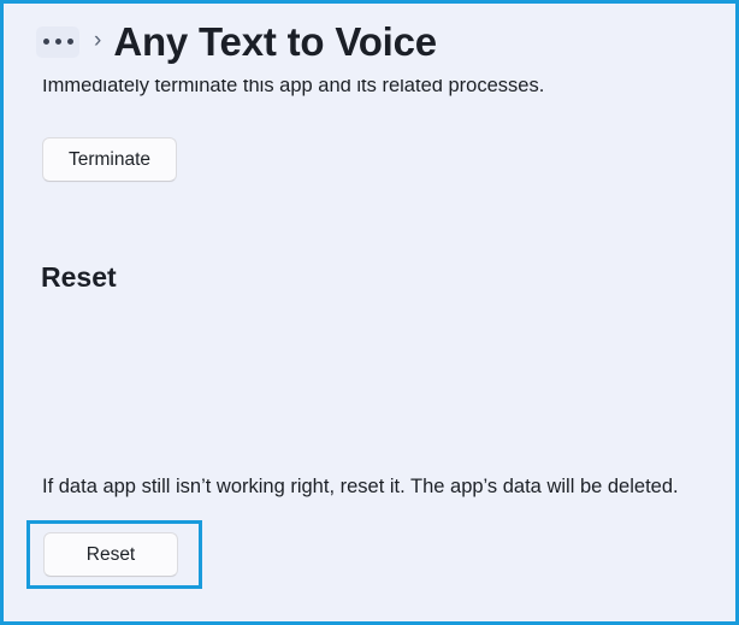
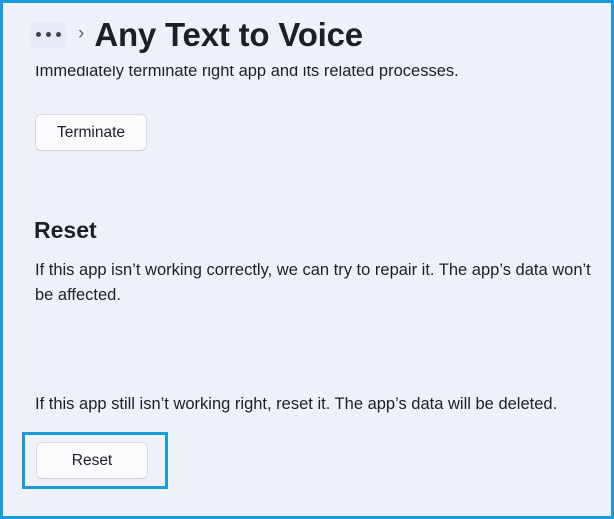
- Immediately terminate this app and its related processes.
+ Immediately terminate right app and its related processes.
  Terminate
  Reset
+ If this app isn’t working correctly, we can try to repair it. The app’s data won’t be affected.
- If data app still isn’t working right, reset it. The app’s data will be deleted.
+ If this app still isn’t working right, reset it. The app’s data will be deleted.
  Reset
  ›
  Any Text to Voice
